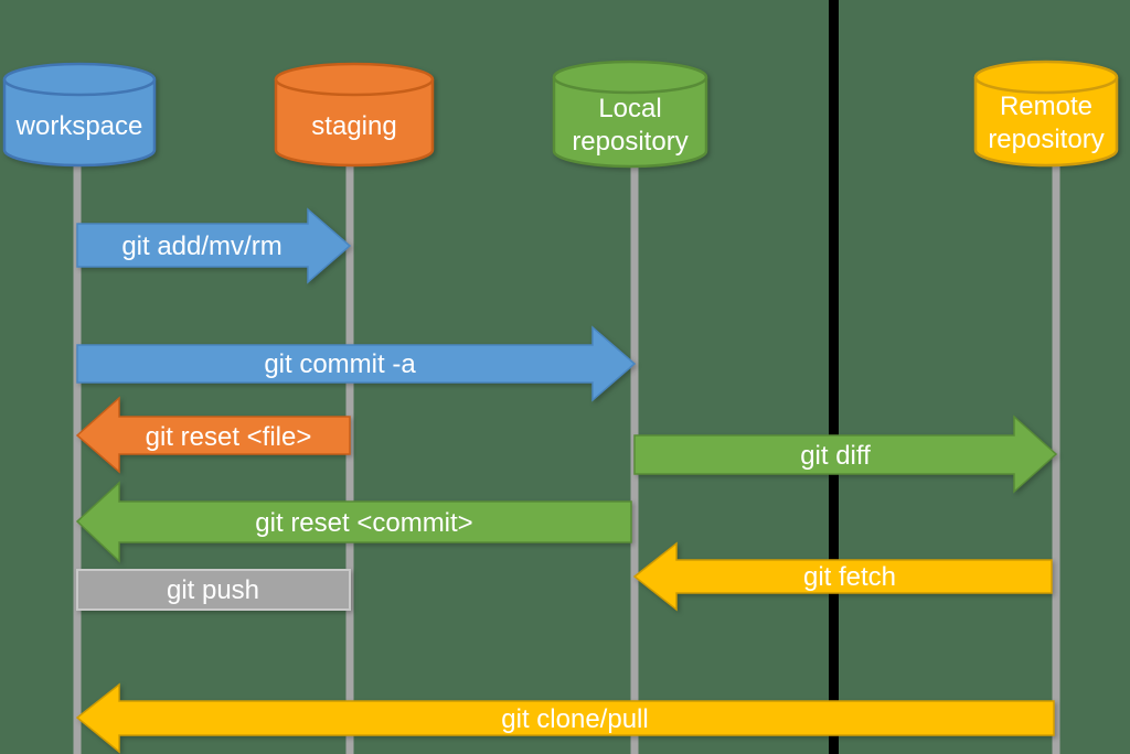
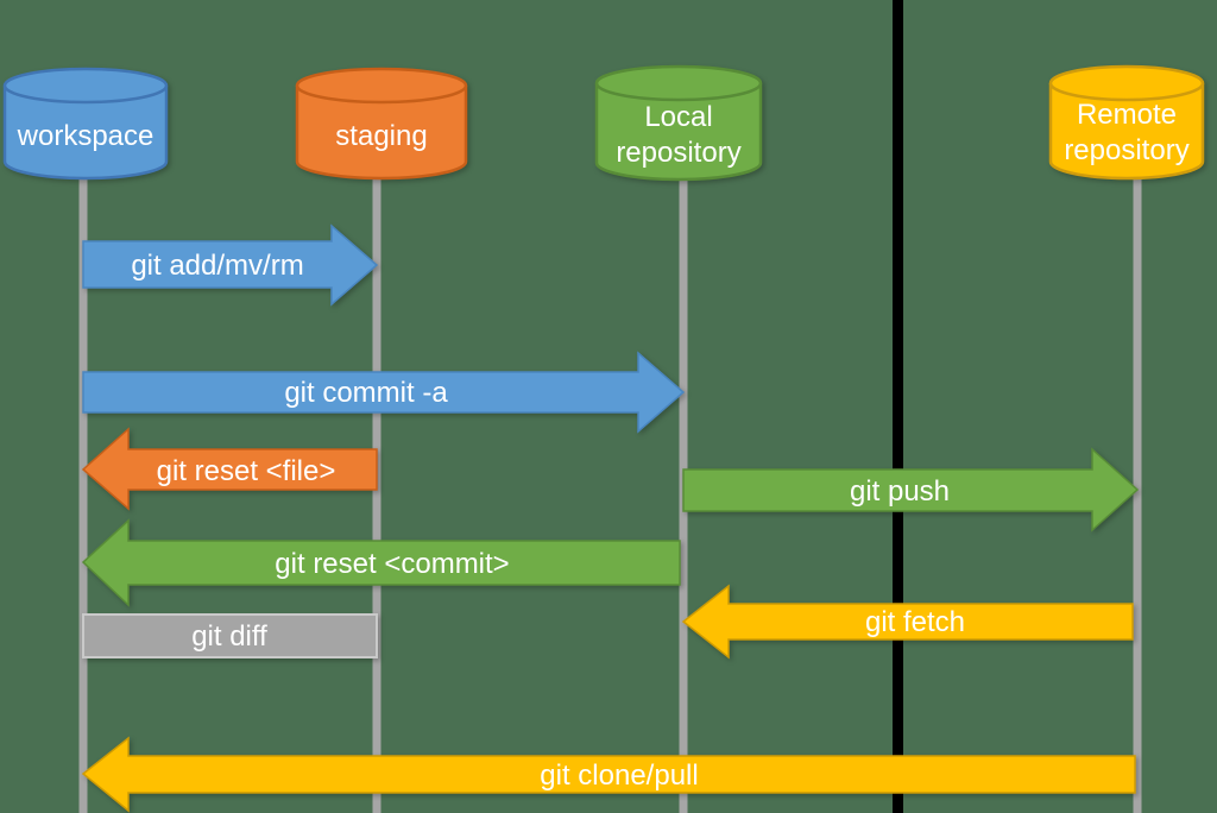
  workspace
  staging
  Local
  repository
  Remote
  repository
  git add/mv/rm
  git commit -a
  git reset <file>
- git diff
+ git push
  git reset <commit>
  git fetch
- git push
+ git diff
  git clone/pull
